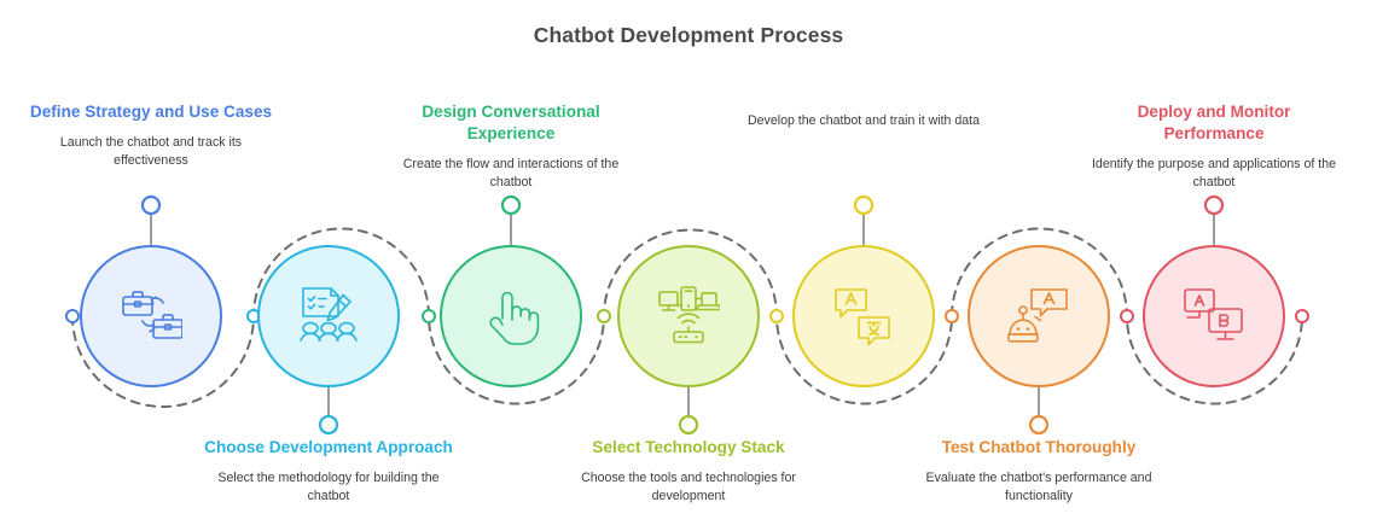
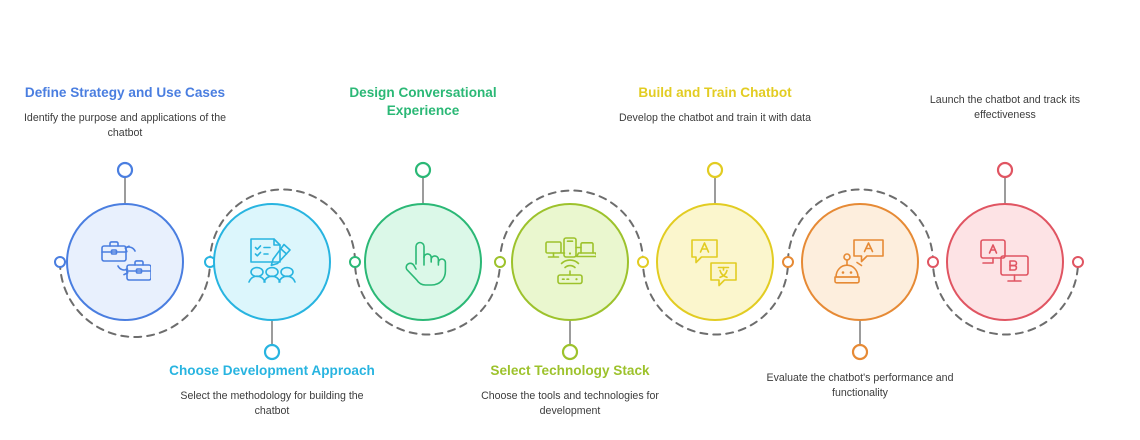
- Chatbot Development Process
  Define Strategy and Use Cases
- Launch the chatbot and track its effectiveness
+ Identify the purpose and applications of the chatbot
  Choose Development Approach
  Select the methodology for building the chatbot
  Design Conversational Experience
- Create the flow and interactions of the chatbot
  Select Technology Stack
  Choose the tools and technologies for development
+ Build and Train Chatbot
  Develop the chatbot and train it with data
- Test Chatbot Thoroughly
  Evaluate the chatbot's performance and functionality
- Deploy and Monitor Performance
- Identify the purpose and applications of the chatbot
+ Launch the chatbot and track its effectiveness
